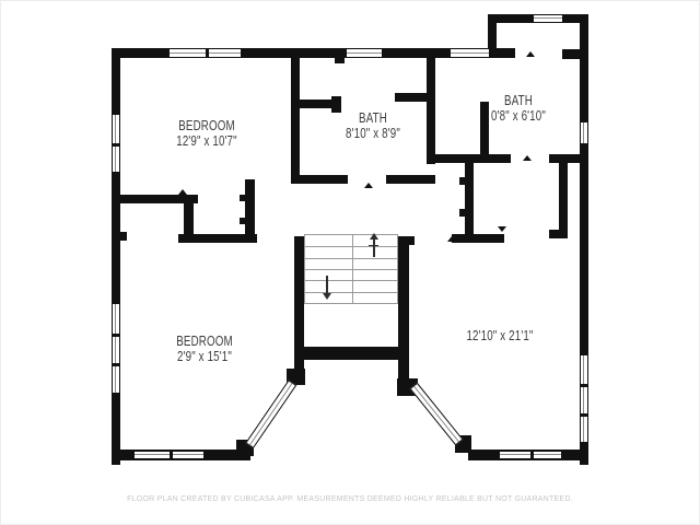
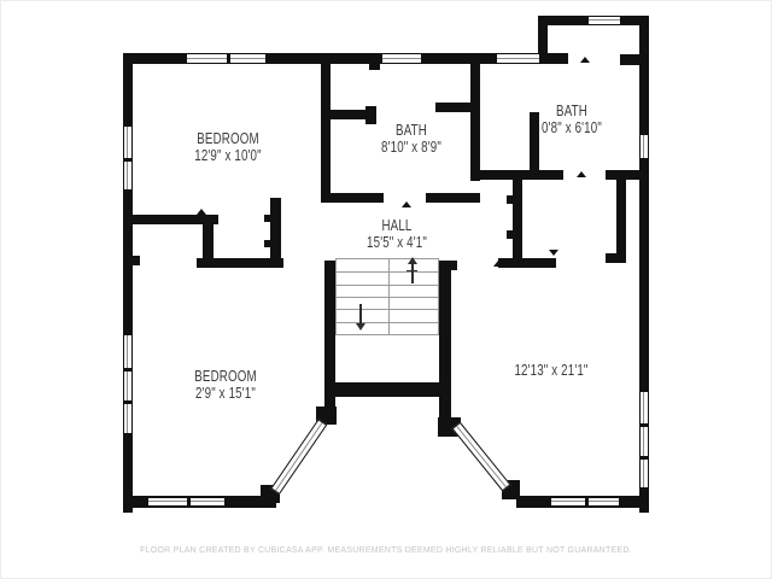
  BEDROOM
- 12'9" x 10'7"
+ 12'9" x 10'0"
  BATH
  8'10" x 8'9"
  BATH
  0'8" x 6'10"
+ HALL
+ 15'5" x 4'1"
- 12'10" x 21'1"
+ 12'13" x 21'1"
  BEDROOM
  2'9" x 15'1"
